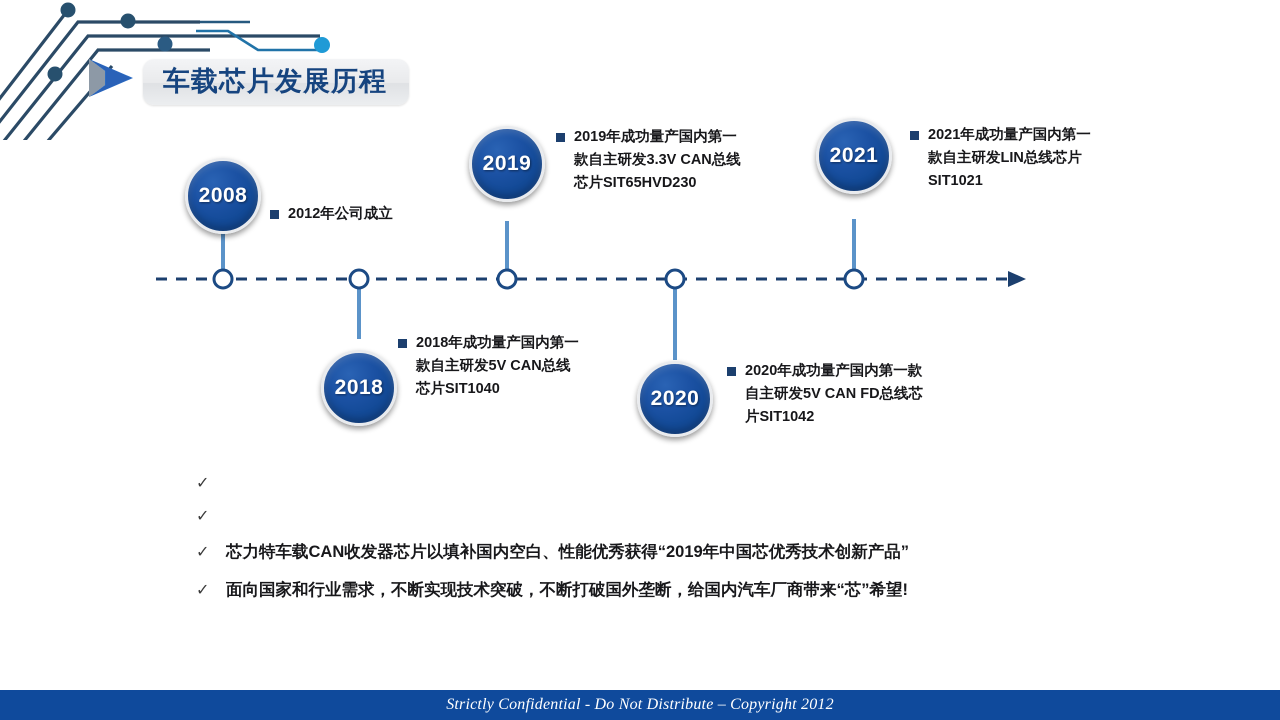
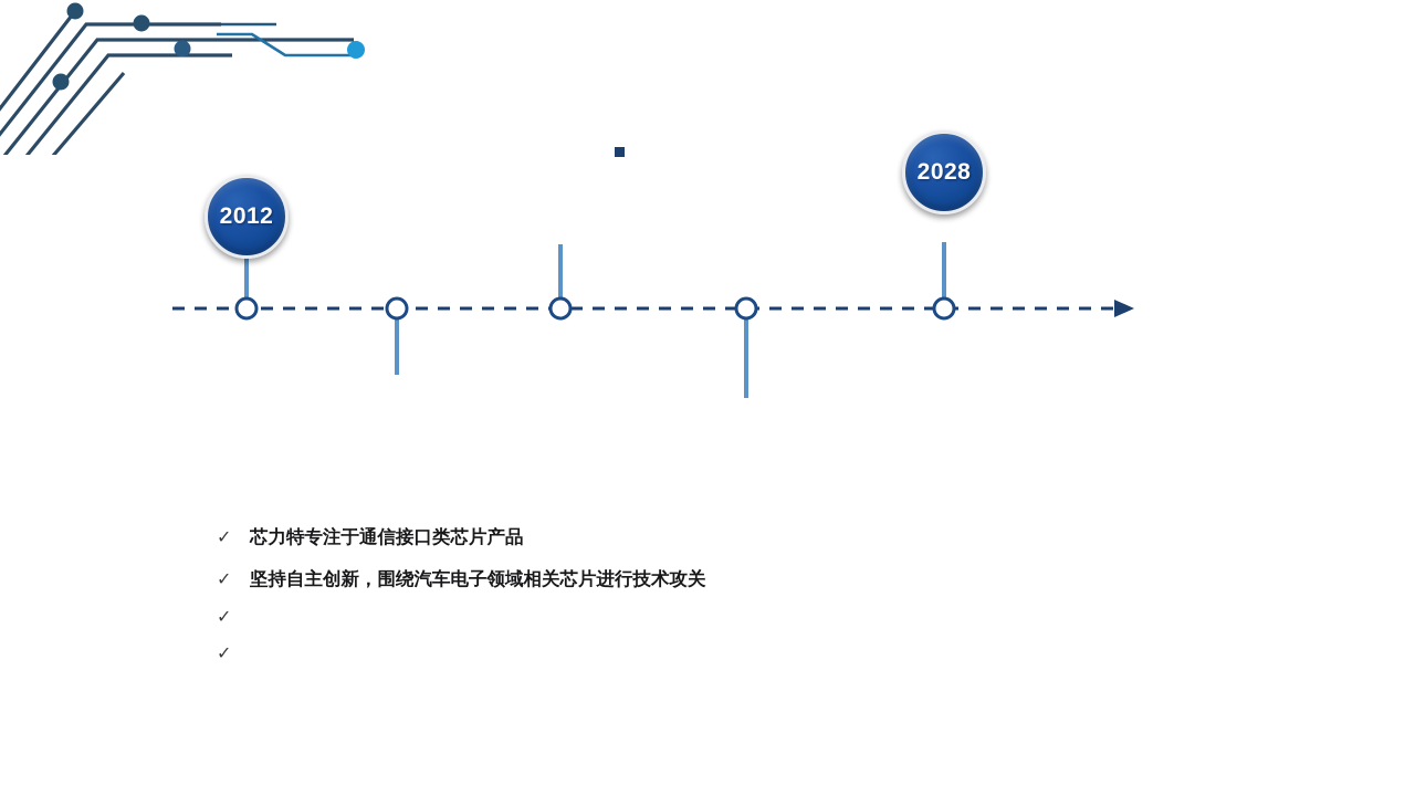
- 车载芯片发展历程
- 2008
+ 2012
- 2018
- 2019
- 2020
- 2021
+ 2028
- 2012年公司成立
- 2018年成功量产国内第一
- 款自主研发5V CAN总线
- 芯片SIT1040
- 2019年成功量产国内第一
- 款自主研发3.3V CAN总线
- 芯片SIT65HVD230
- 2020年成功量产国内第一款
- 自主研发5V CAN FD总线芯
- 片SIT1042
- 2021年成功量产国内第一
- 款自主研发LIN总线芯片
- SIT1021
  ✓
+ 芯力特专注于通信接口类芯片产品
  ✓
+ 坚持自主创新，围绕汽车电子领域相关芯片进行技术攻关
  ✓
- 芯力特车载CAN收发器芯片以填补国内空白、性能优秀获得“2019年中国芯优秀技术创新产品”
  ✓
- 面向国家和行业需求，不断实现技术突破，不断打破国外垄断，给国内汽车厂商带来“芯”希望!
- Strictly Confidential - Do Not Distribute – Copyright 2012
